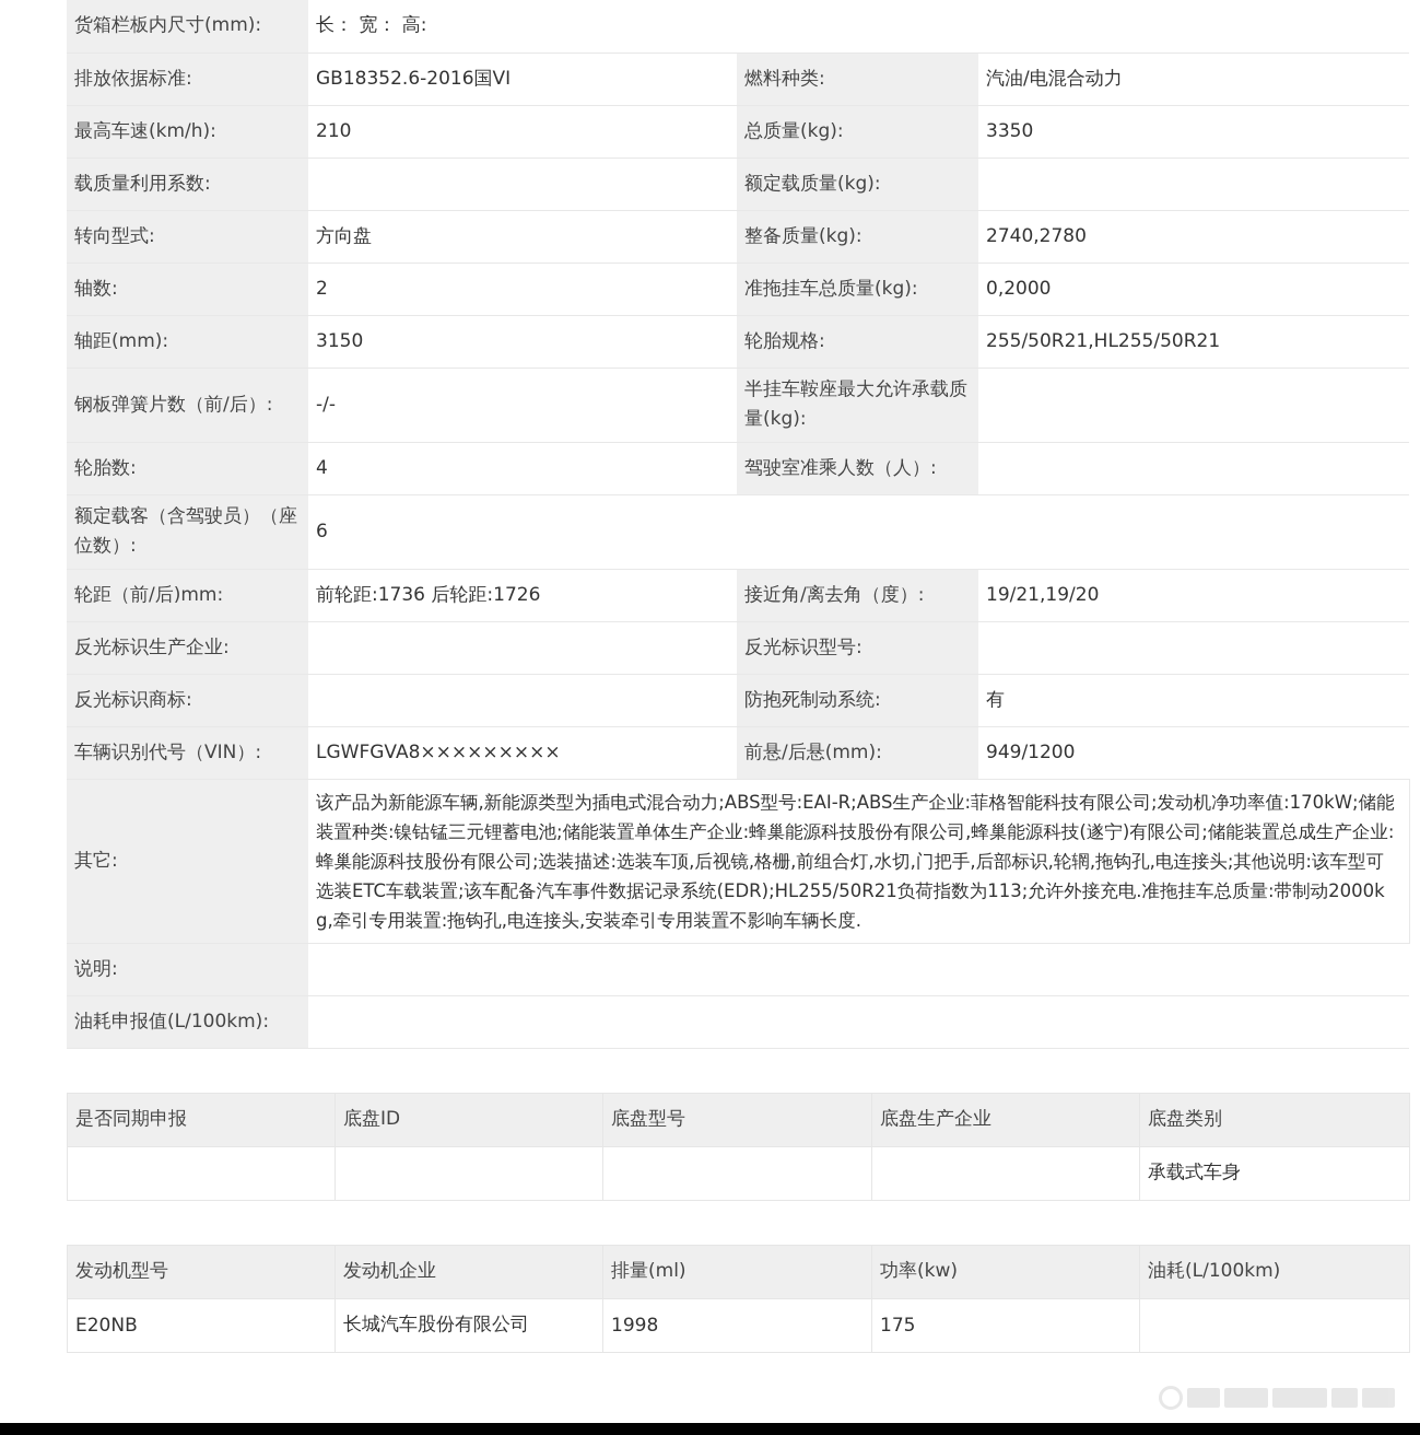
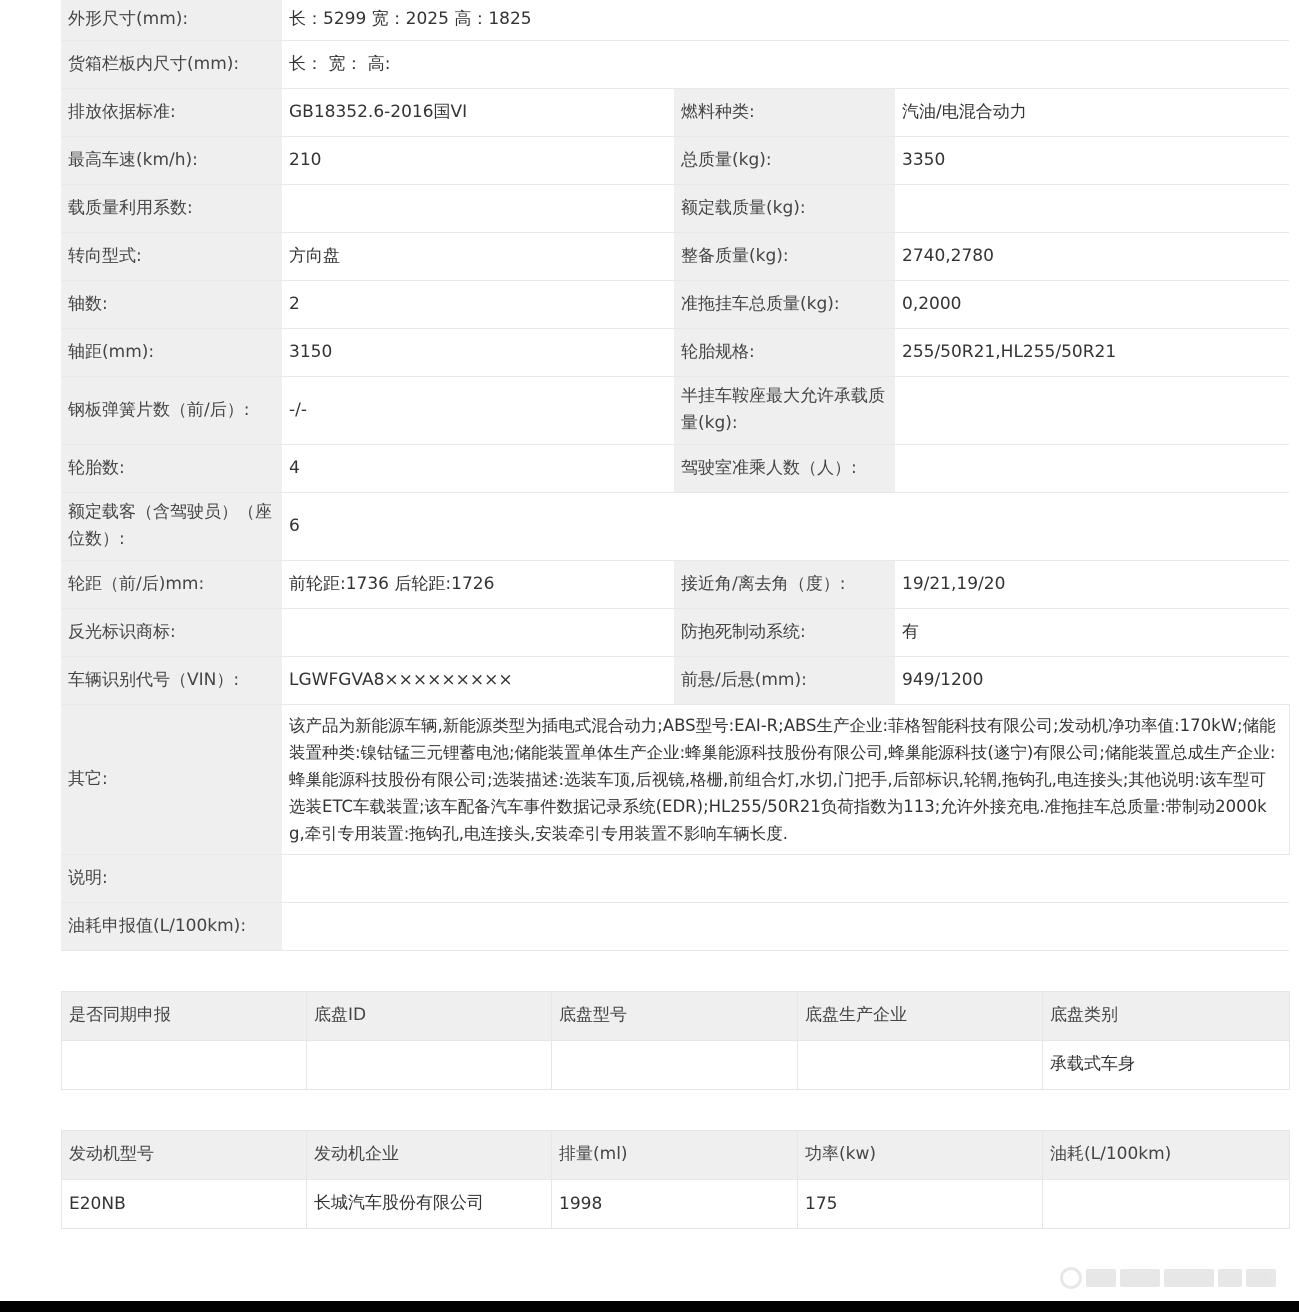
+ 外形尺寸(mm):	长：5299 宽：2025 高：1825
  货箱栏板内尺寸(mm):	长： 宽： 高:
  排放依据标准:	GB18352.6-2016国VI	燃料种类:	汽油/电混合动力
  最高车速(km/h):	210	总质量(kg):	3350
  载质量利用系数:		额定载质量(kg):
  转向型式:	方向盘	整备质量(kg):	2740,2780
  轴数:	2	准拖挂车总质量(kg):	0,2000
  轴距(mm):	3150	轮胎规格:	255/50R21,HL255/50R21
  钢板弹簧片数（前/后）:	-/-	半挂车鞍座最大允许承载质量(kg):
  轮胎数:	4	驾驶室准乘人数（人）:
  额定载客（含驾驶员）（座位数）:	6
  轮距（前/后)mm:	前轮距:1736 后轮距:1726	接近角/离去角（度）:	19/21,19/20
- 反光标识生产企业:		反光标识型号:
  反光标识商标:		防抱死制动系统:	有
  车辆识别代号（VIN）:	LGWFGVA8×××××××××	前悬/后悬(mm):	949/1200
  其它:	该产品为新能源车辆,新能源类型为插电式混合动力;ABS型号:EAI-R;ABS生产企业:菲格智能科技有限公司;发动机净功率值:170kW;储能装置种类:镍钴锰三元锂蓄电池;储能装置单体生产企业:蜂巢能源科技股份有限公司,蜂巢能源科技(遂宁)有限公司;储能装置总成生产企业:蜂巢能源科技股份有限公司;选装描述:选装车顶,后视镜,格栅,前组合灯,水切,门把手,后部标识,轮辋,拖钩孔,电连接头;其他说明:该车型可选装ETC车载装置;该车配备汽车事件数据记录系统(EDR);HL255/50R21负荷指数为113;允许外接充电.准拖挂车总质量:带制动2000kg,牵引专用装置:拖钩孔,电连接头,安装牵引专用装置不影响车辆长度.
  说明:
  油耗申报值(L/100km):
  是否同期申报	底盘ID	底盘型号	底盘生产企业	底盘类别
  				承载式车身
  发动机型号	发动机企业	排量(ml)	功率(kw)	油耗(L/100km)
  E20NB	长城汽车股份有限公司	1998	175
